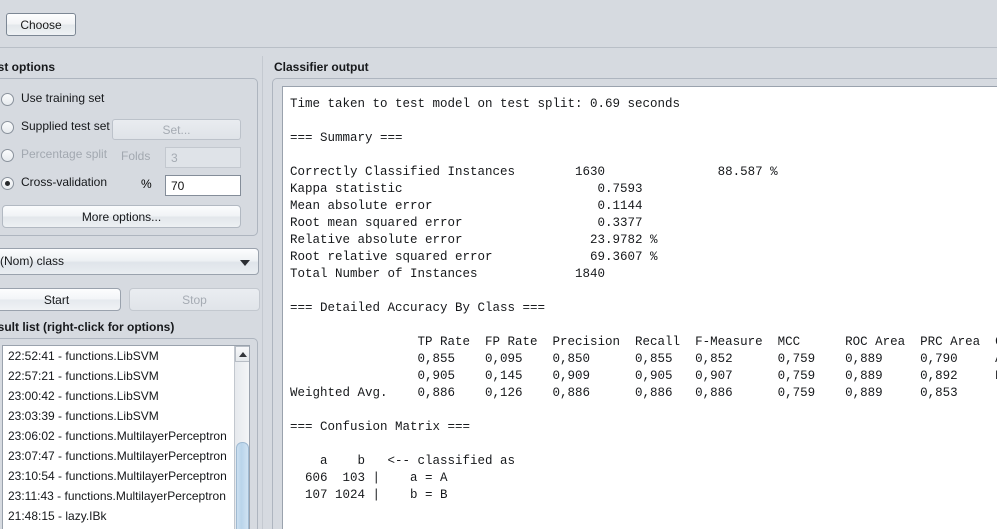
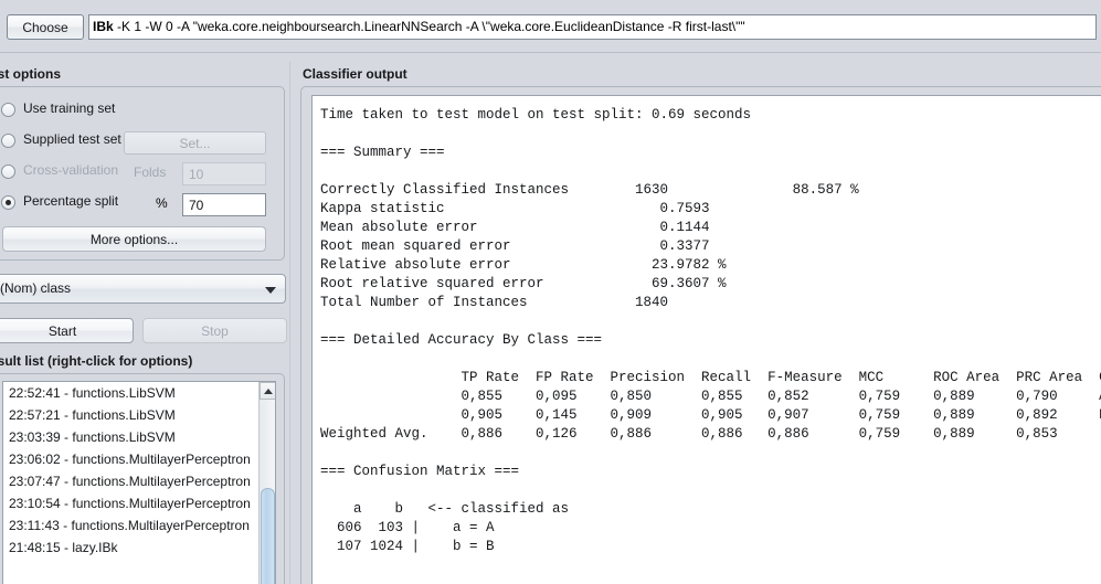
  Choose
+ IBk -K 1 -W 0 -A "weka.core.neighboursearch.LinearNNSearch -A \"weka.core.EuclideanDistance -R first-last\""
  st options
  Use training set
  Supplied test set
  Set...
- Percentage split
+ Cross-validation
  Folds
- 3
+ 10
- Cross-validation
+ Percentage split
  %
  70
  More options...
  (Nom) class
  Start
  Stop
  sult list (right-click for options)
  22:52:41 - functions.LibSVM
  22:57:21 - functions.LibSVM
- 23:00:42 - functions.LibSVM
  23:03:39 - functions.LibSVM
  23:06:02 - functions.MultilayerPerceptron
  23:07:47 - functions.MultilayerPerceptron
  23:10:54 - functions.MultilayerPerceptron
  23:11:43 - functions.MultilayerPerceptron
  21:48:15 - lazy.IBk
  Classifier output
  Time taken to test model on test split: 0.69 seconds
  === Summary ===
  Correctly Classified Instances 1630 88.587 %
  Kappa statistic 0.7593
  Mean absolute error 0.1144
  Root mean squared error 0.3377
  Relative absolute error 23.9782 %
  Root relative squared error 69.3607 %
  Total Number of Instances 1840
  === Detailed Accuracy By Class ===
  TP Rate FP Rate Precision Recall F-Measure MCC ROC Area PRC Area
  0,855 0,095 0,850 0,855 0,852 0,759 0,889 0,790
  0,905 0,145 0,909 0,905 0,907 0,759 0,889 0,892
  Weighted Avg. 0,886 0,126 0,886 0,886 0,886 0,759 0,889 0,853
  === Confusion Matrix ===
  a b <-- classified as
  606 103 | a = A
  107 1024 | b = B
